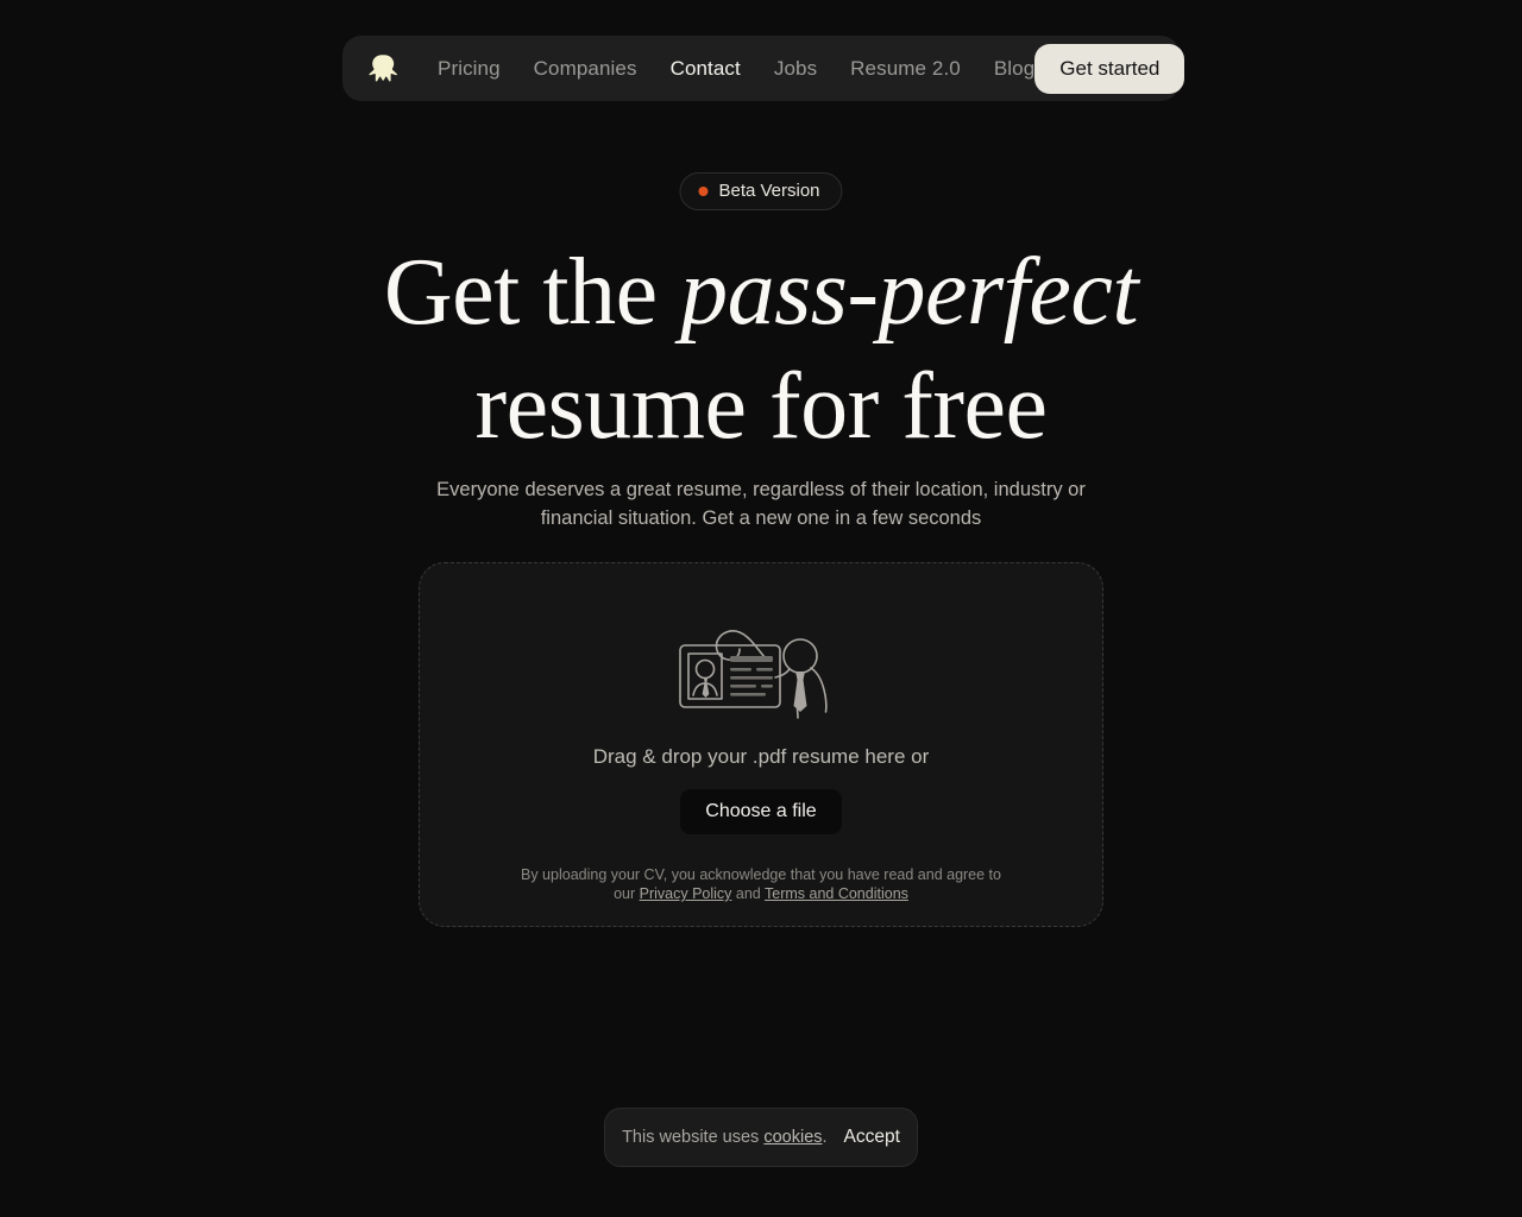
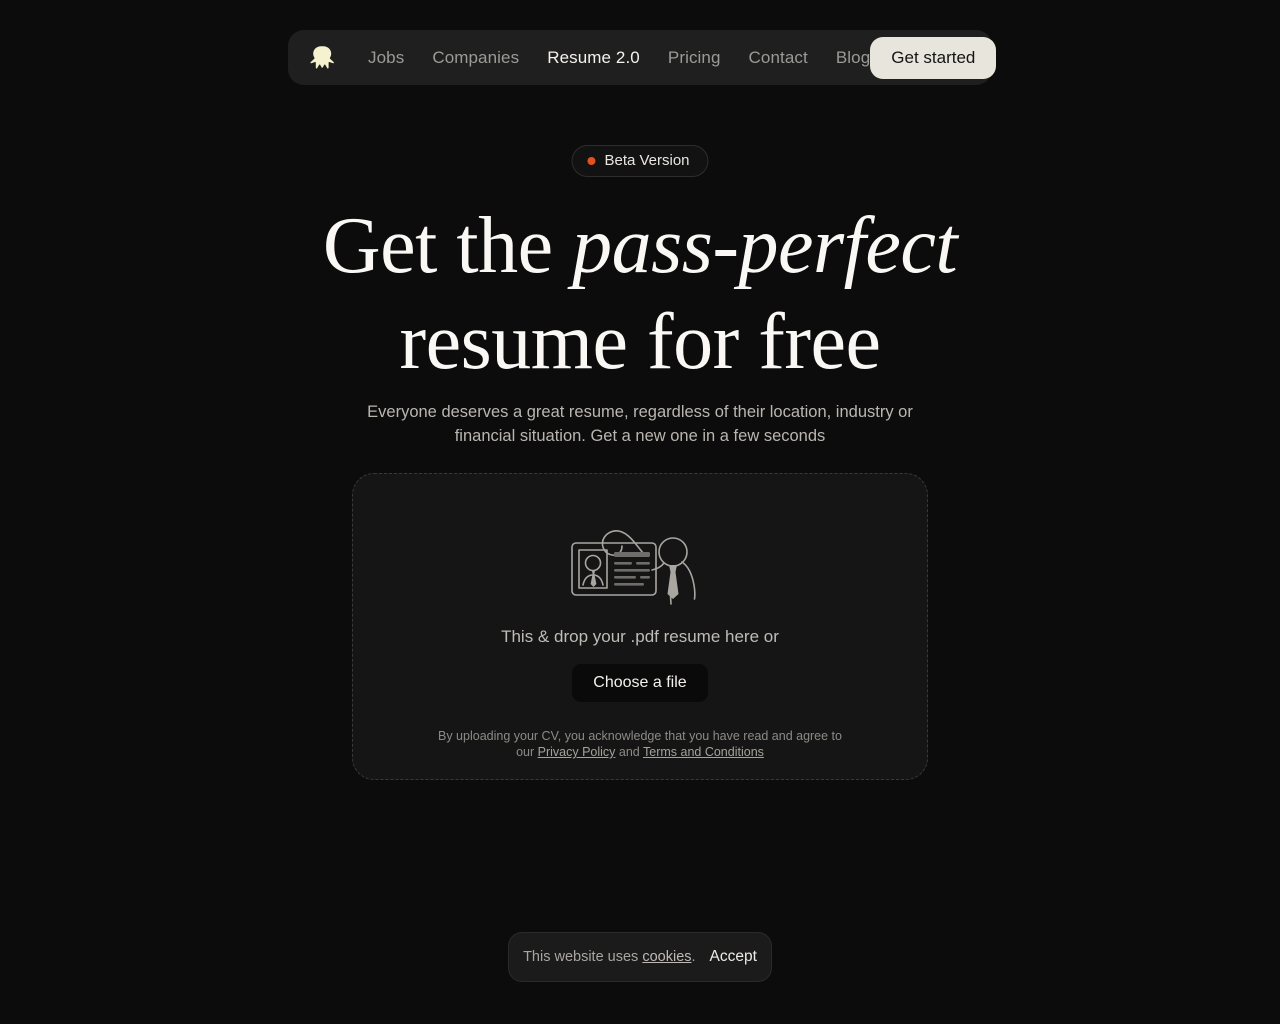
- Pricing
+ Jobs
  Companies
- Contact
+ Resume 2.0
- Jobs
+ Pricing
- Resume 2.0
+ Contact
  Blog
  Get started
  Beta Version
  Get the pass-perfect
  resume for free
  Everyone deserves a great resume, regardless of their location, industry or financial situation. Get a new one in a few seconds
- Drag & drop your .pdf resume here or
+ This & drop your .pdf resume here or
  Choose a file
  By uploading your CV, you acknowledge that you have read and agree to our Privacy Policy and Terms and Conditions
  This website uses cookies.
  Accept
